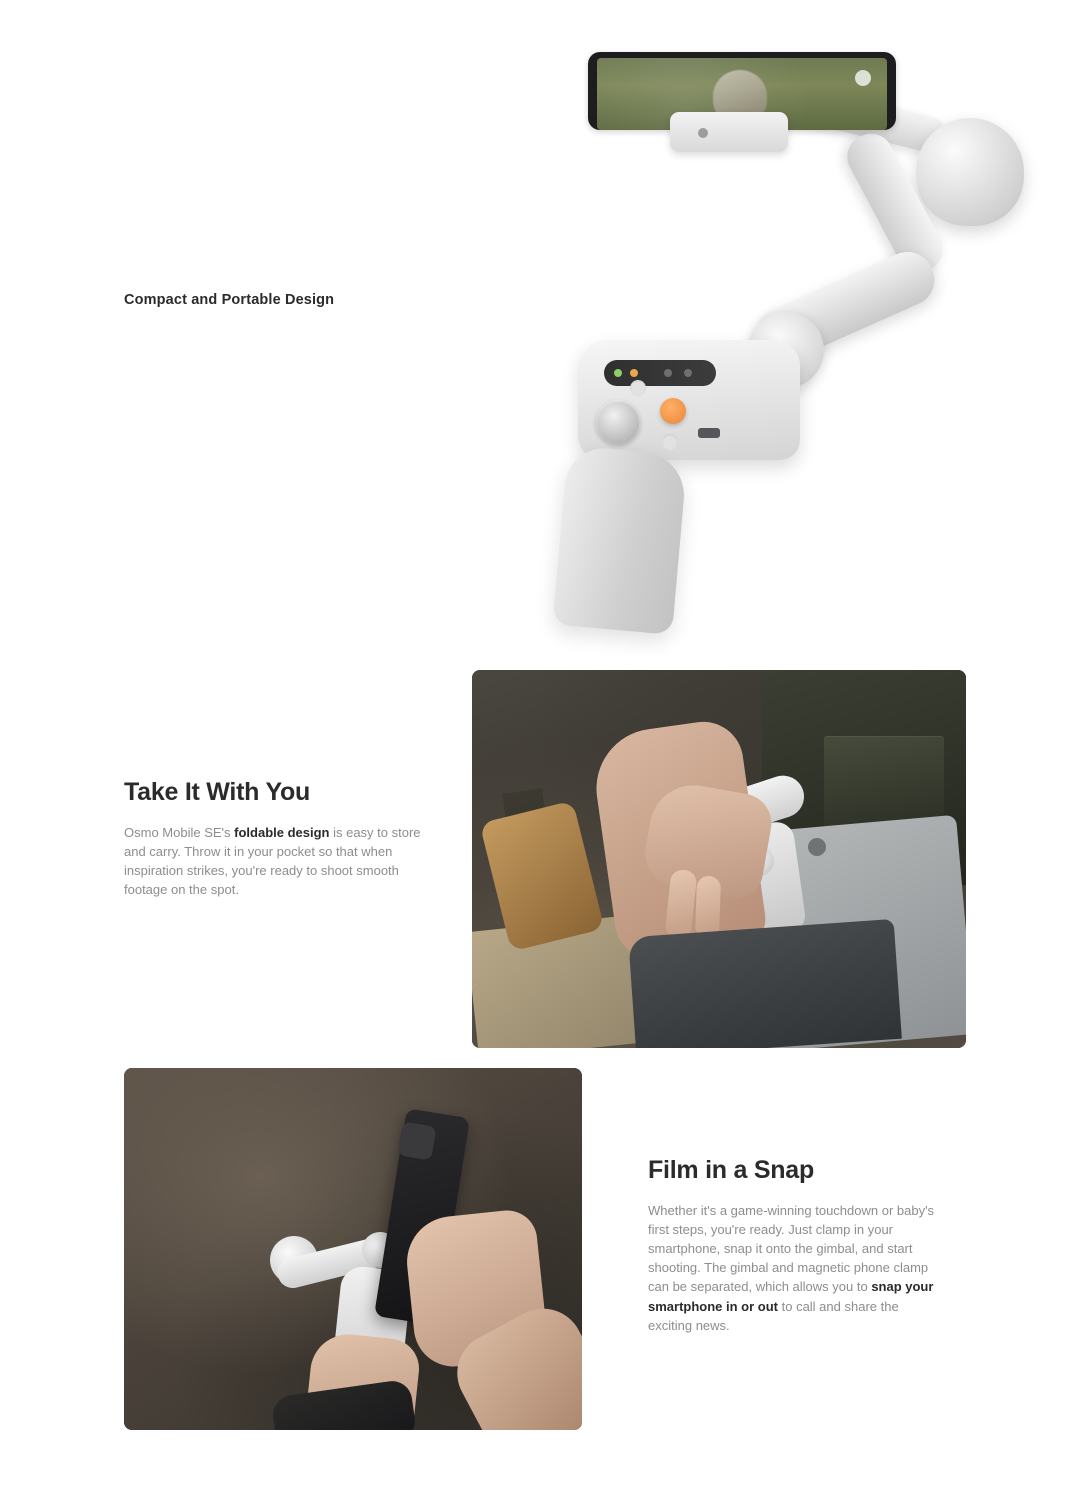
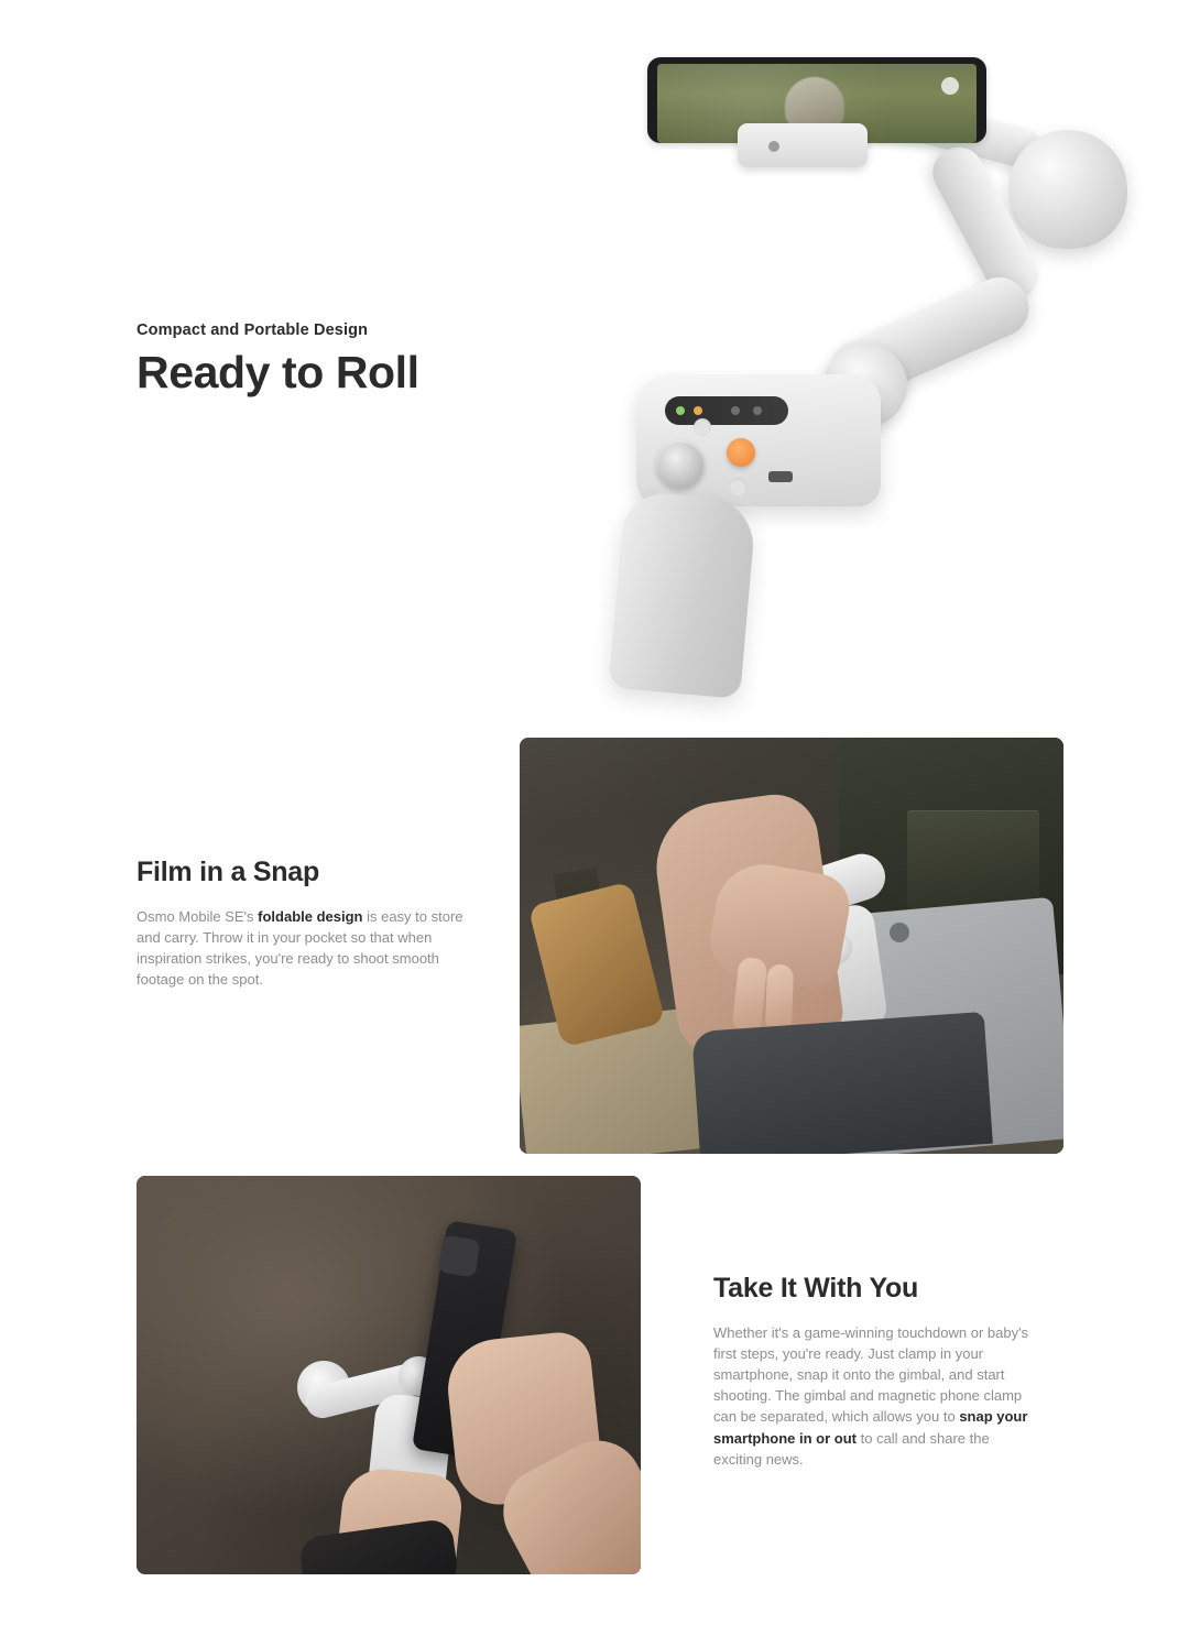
  Compact and Portable Design
+ Ready to Roll
- Take It With You
+ Film in a Snap
  Osmo Mobile SE's foldable design is easy to store and carry. Throw it in your pocket so that when inspiration strikes, you're ready to shoot smooth footage on the spot.
- Film in a Snap
+ Take It With You
  Whether it's a game-winning touchdown or baby's first steps, you're ready. Just clamp in your smartphone, snap it onto the gimbal, and start shooting. The gimbal and magnetic phone clamp can be separated, which allows you to snap your smartphone in or out to call and share the exciting news.
